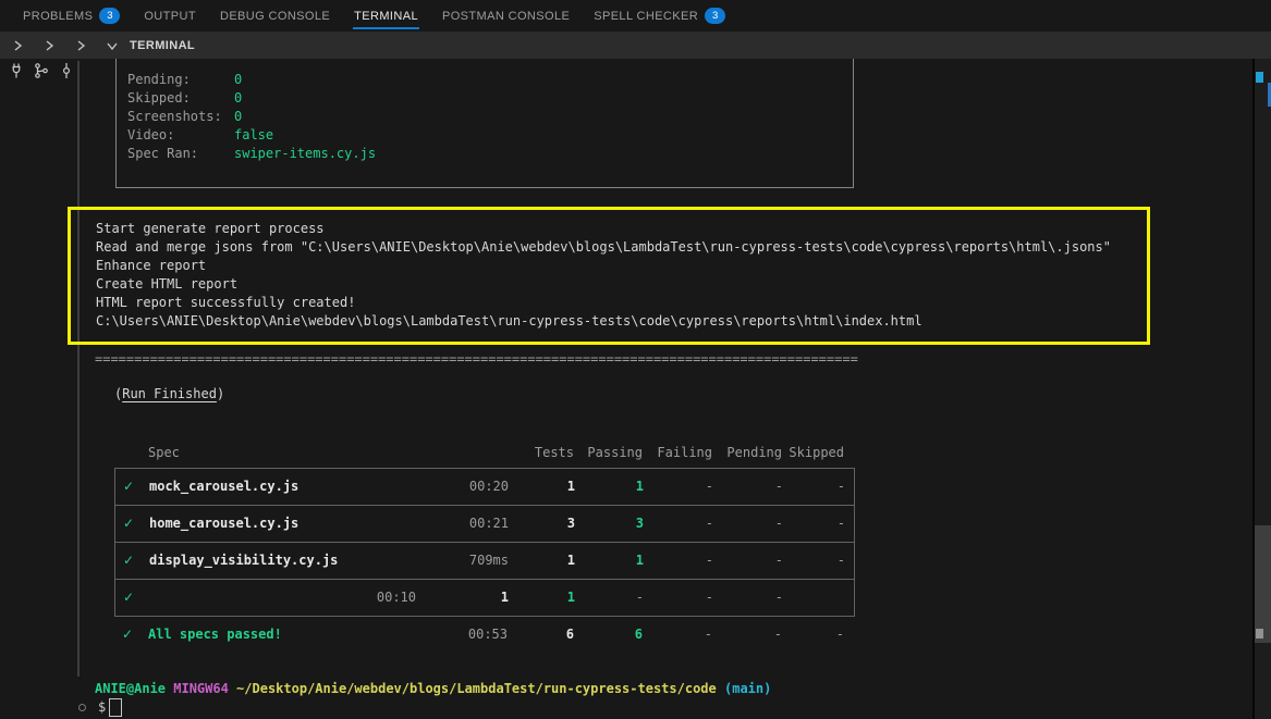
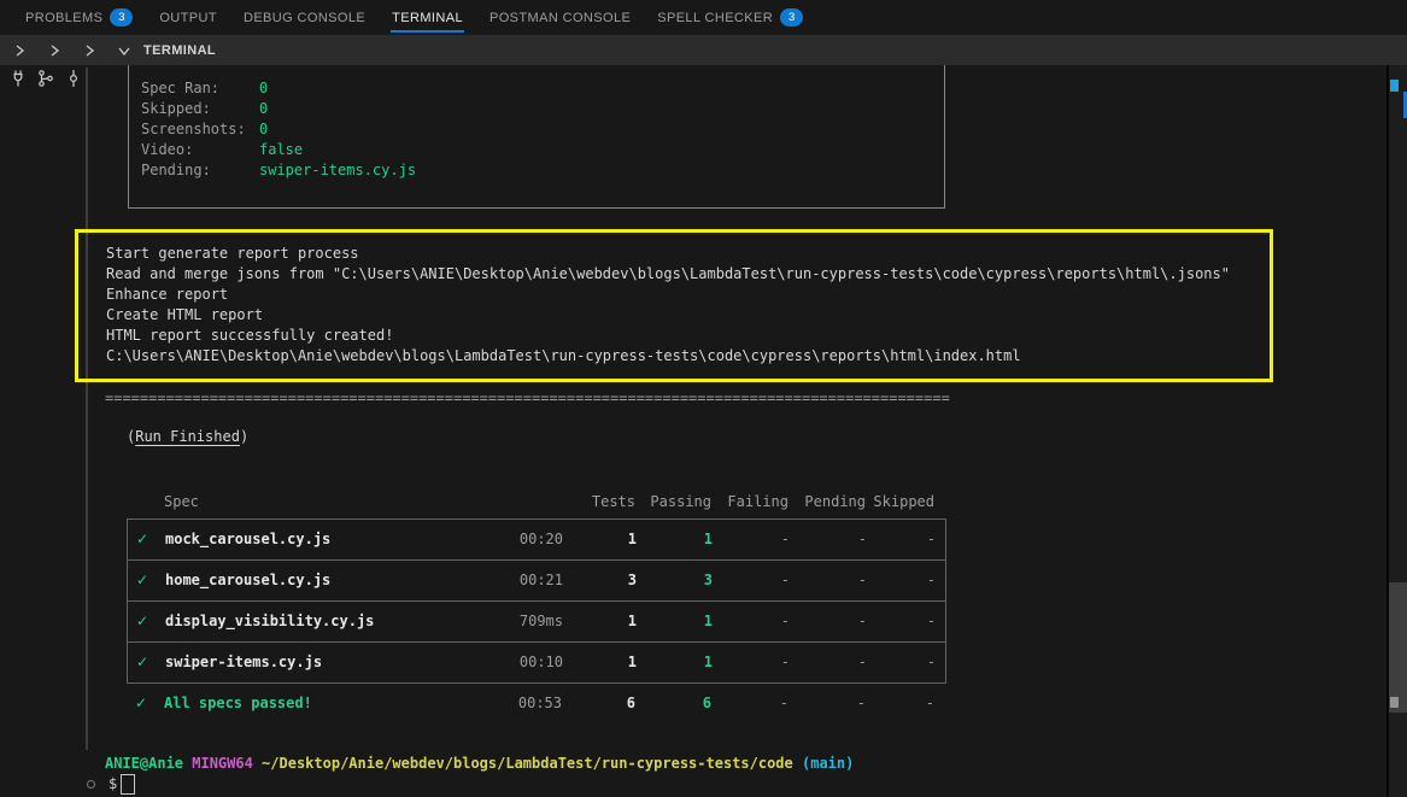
  PROBLEMS
  3
  OUTPUT
  DEBUG CONSOLE
  TERMINAL
  POSTMAN CONSOLE
  SPELL CHECKER
  3
  TERMINAL
- Pending: 0
+ Spec Ran: 0
  Skipped: 0
  Screenshots: 0
  Video: false
- Spec Ran: swiper-items.cy.js
+ Pending: swiper-items.cy.js
  Start generate report process
  Read and merge jsons from "C:\Users\ANIE\Desktop\Anie\webdev\blogs\LambdaTest\run-cypress-tests\code\cypress\reports\html\.jsons"
  Enhance report
  Create HTML report
  HTML report successfully created!
  C:\Users\ANIE\Desktop\Anie\webdev\blogs\LambdaTest\run-cypress-tests\code\cypress\reports\html\index.html
  =================================================================================================
  (Run Finished)
  Spec
  Tests
  Passing
  Failing
  Pending
  Skipped
  ✓
  mock_carousel.cy.js
  00:20
  1
  1
  -
  -
  -
  ✓
  home_carousel.cy.js
  00:21
  3
  3
  -
  -
  -
  ✓
  display_visibility.cy.js
  709ms
  1
  1
  -
  -
  -
  ✓
+ swiper-items.cy.js
  00:10
  1
  1
  -
  -
  -
  ✓
  All specs passed!
  00:53
  6
  6
  -
  -
  -
  ANIE@Anie MINGW64 ~/Desktop/Anie/webdev/blogs/LambdaTest/run-cypress-tests/code (main)
  $
